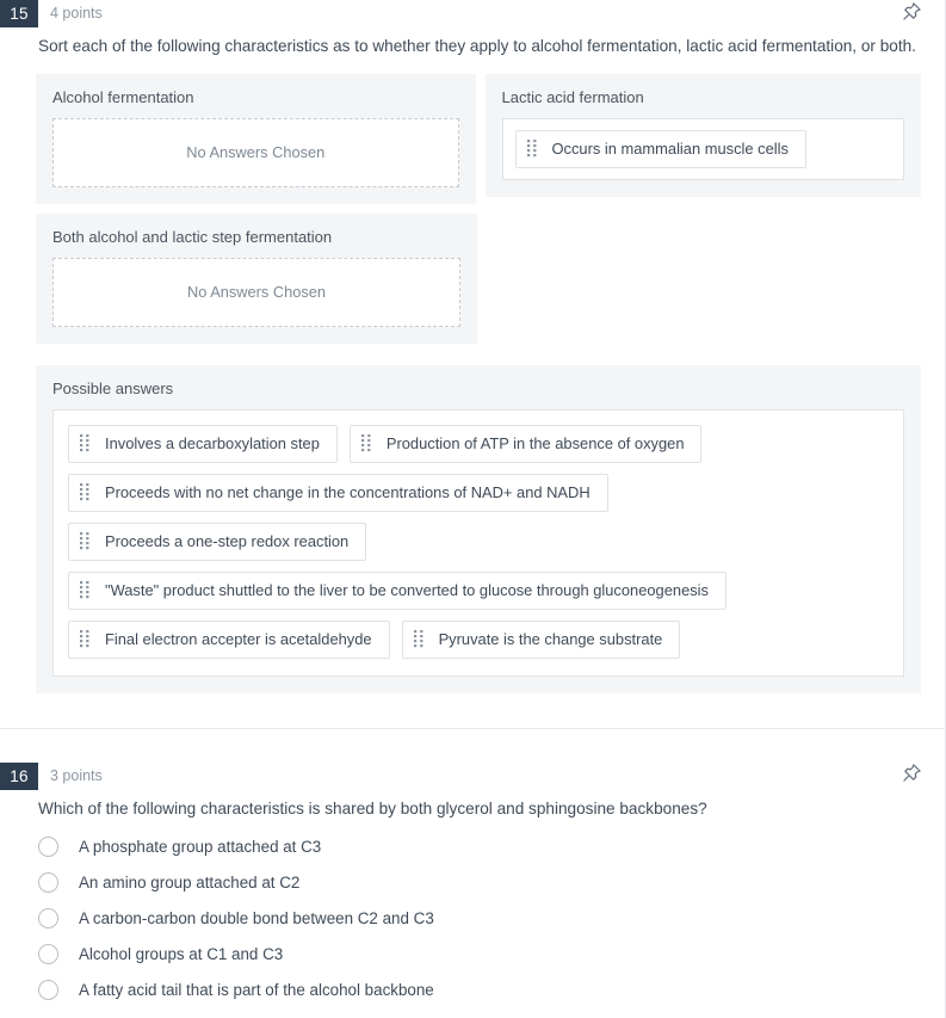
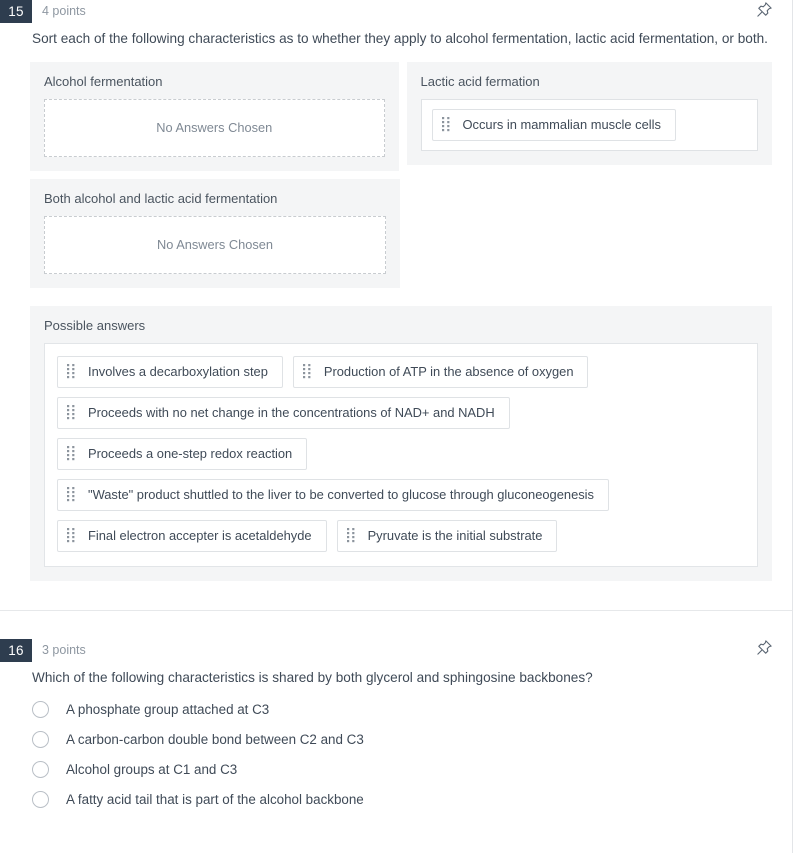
  15
  4 points
  Sort each of the following characteristics as to whether they apply to alcohol fermentation, lactic acid fermentation, or both.
  Alcohol fermentation
  No Answers Chosen
  Lactic acid fermation
  Occurs in mammalian muscle cells
- Both alcohol and lactic step fermentation
+ Both alcohol and lactic acid fermentation
  No Answers Chosen
  Possible answers
  Involves a decarboxylation step
  Production of ATP in the absence of oxygen
  Proceeds with no net change in the concentrations of NAD+ and NADH
  Proceeds a one-step redox reaction
  "Waste" product shuttled to the liver to be converted to glucose through gluconeogenesis
  Final electron accepter is acetaldehyde
- Pyruvate is the change substrate
+ Pyruvate is the initial substrate
  16
  3 points
  Which of the following characteristics is shared by both glycerol and sphingosine backbones?
  A phosphate group attached at C3
- An amino group attached at C2
  A carbon-carbon double bond between C2 and C3
  Alcohol groups at C1 and C3
  A fatty acid tail that is part of the alcohol backbone
